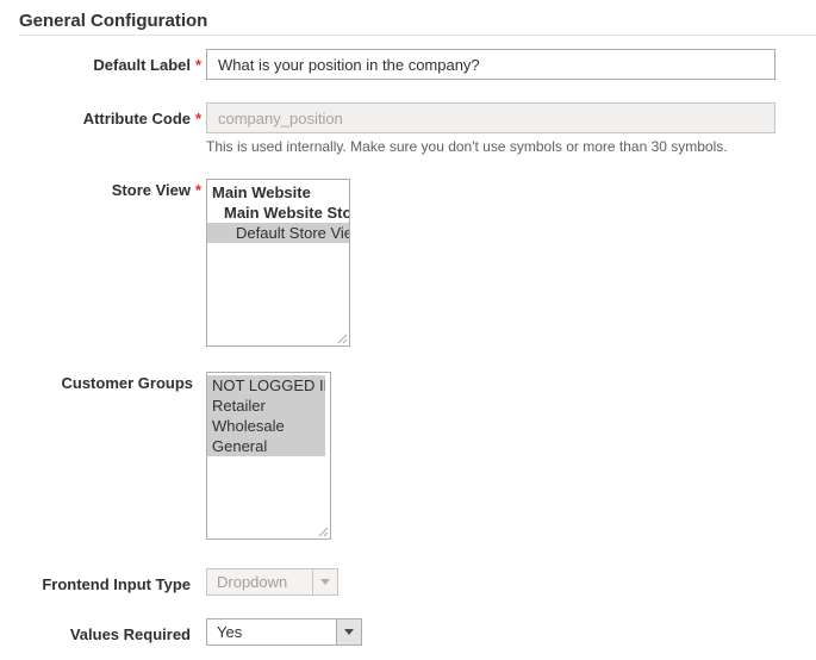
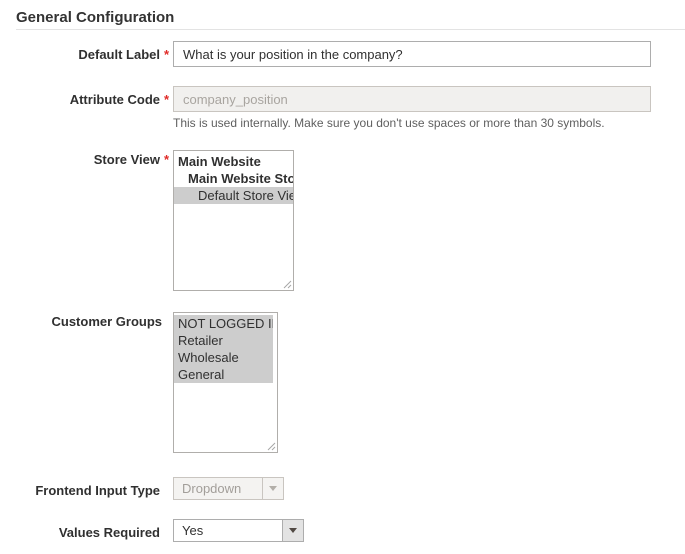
  General Configuration
  Default Label
  *
  What is your position in the company?
  Attribute Code
  *
  company_position
- This is used internally. Make sure you don't use symbols or more than 30 symbols.
+ This is used internally. Make sure you don't use spaces or more than 30 symbols.
  Store View
  *
  Main Website
  Main Website Sto
  Default Store Vie
  Customer Groups
  NOT LOGGED I
  Retailer
  Wholesale
  General
  Frontend Input Type
  Dropdown
  Values Required
  Yes
